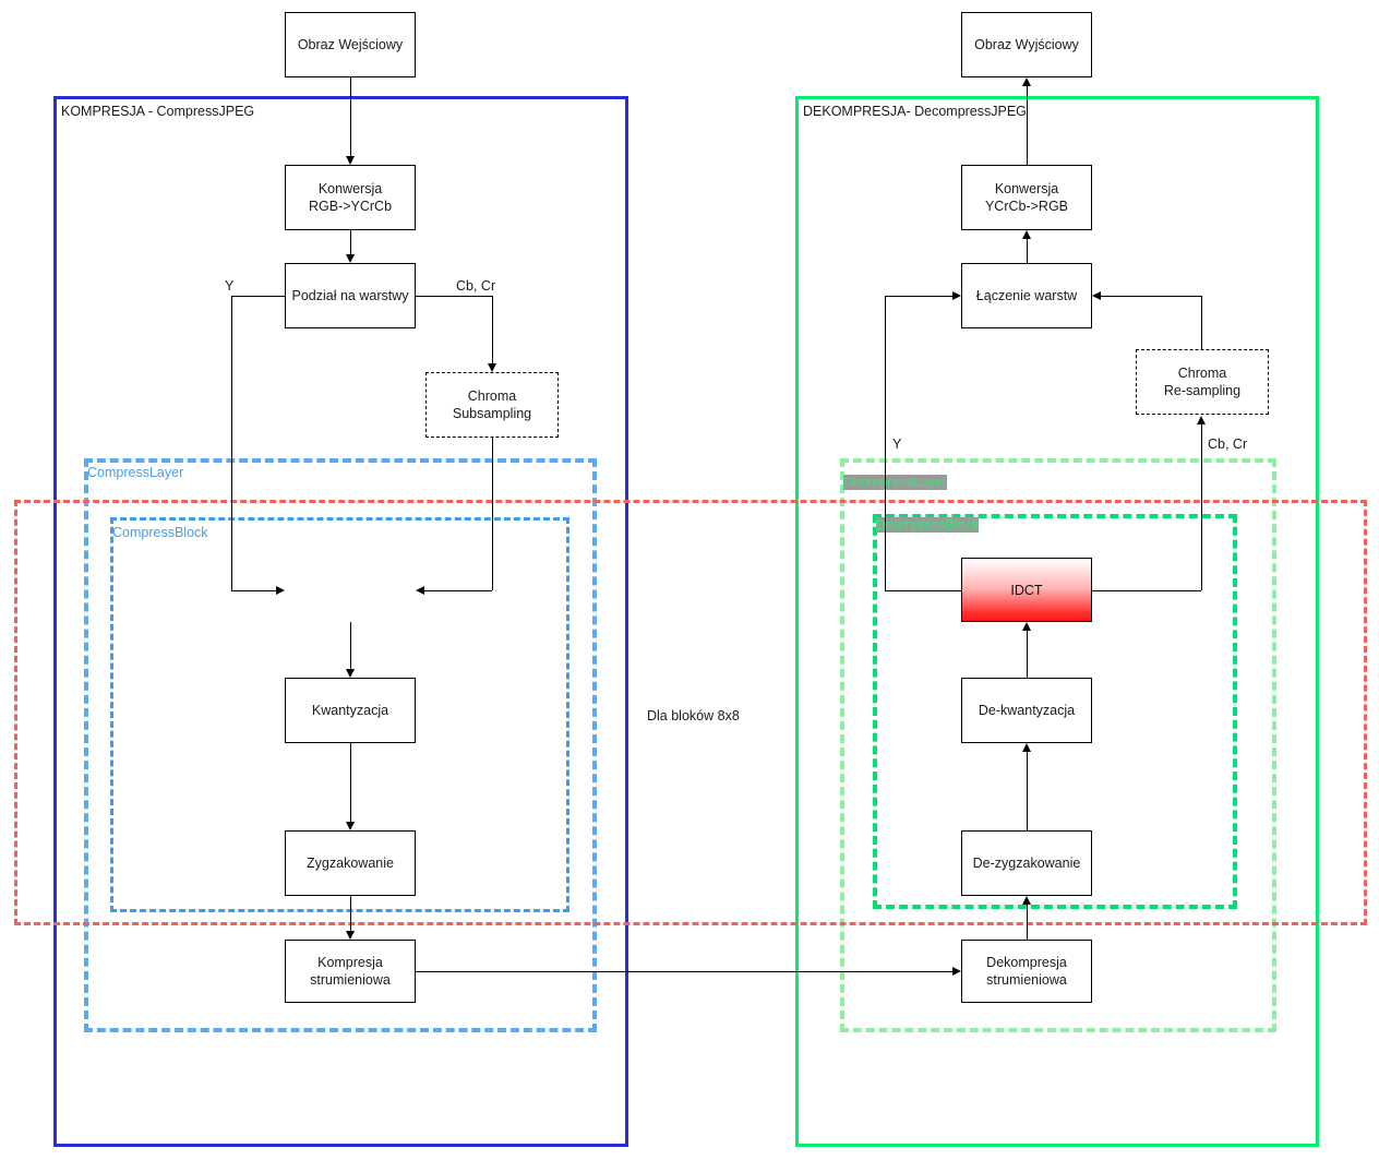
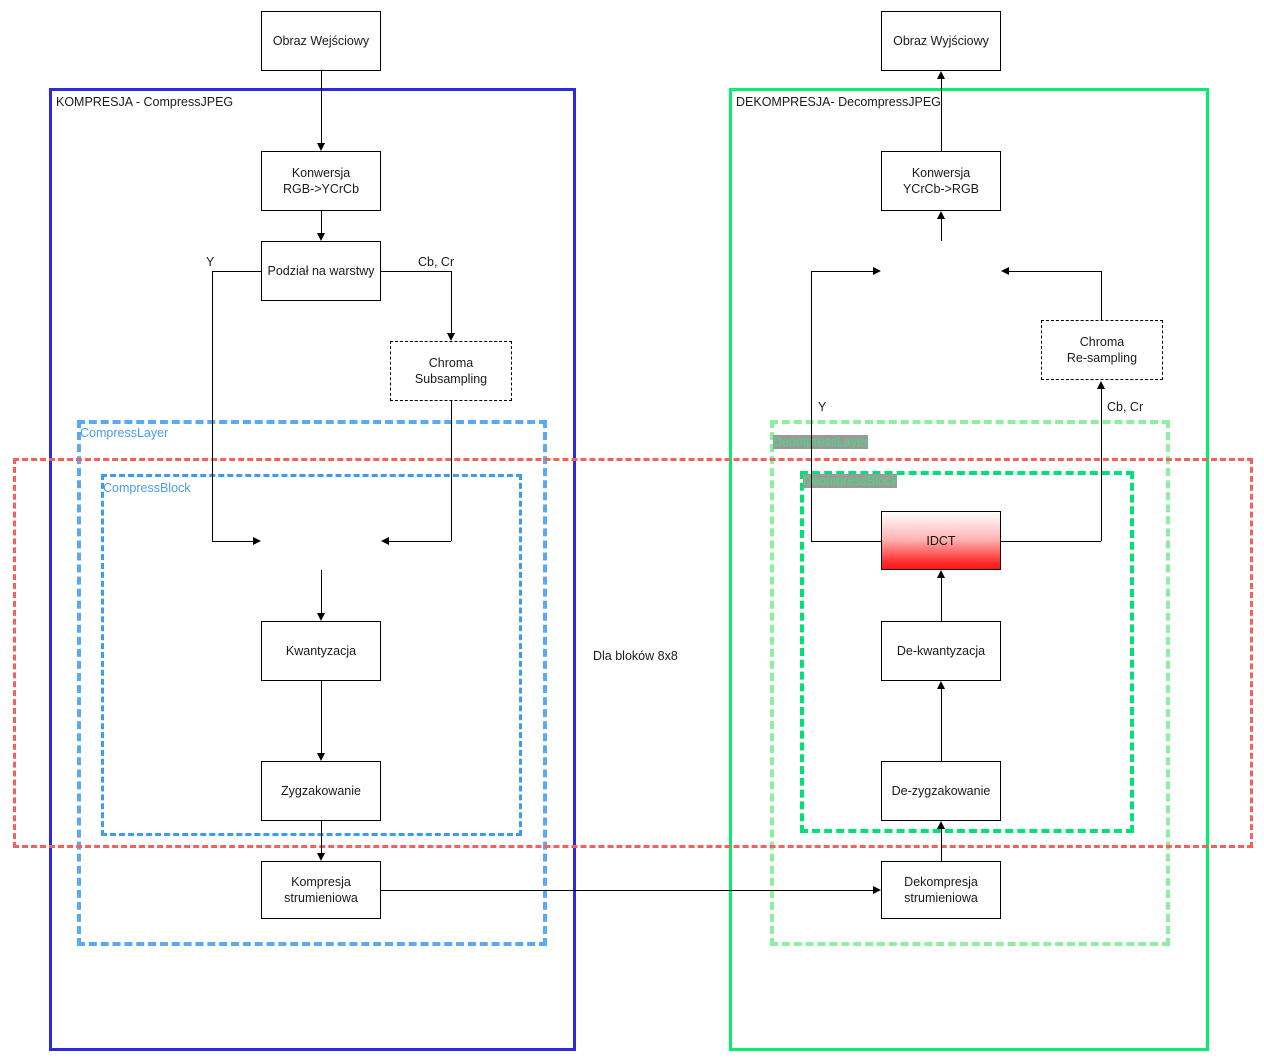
  KOMPRESJA - CompressJPEG
  DEKOMPRESJA- DecompressJPEG
  CompressLayer
  CompressBlock
  DeompressLayer
  DeompressBlock
  Dla bloków 8x8
  Obraz Wejściowy
  Konwersja
  RGB->YCrCb
  Podział na warstwy
  Chroma
  Subsampling
  Kwantyzacja
  Zygzakowanie
  Kompresja
  strumieniowa
  Obraz Wyjściowy
  Konwersja
  YCrCb->RGB
- Łączenie warstw
  Chroma
  Re-sampling
  IDCT
  De-kwantyzacja
  De-zygzakowanie
  Dekompresja
  strumieniowa
  Y
  Cb, Cr
  Y
  Cb, Cr
